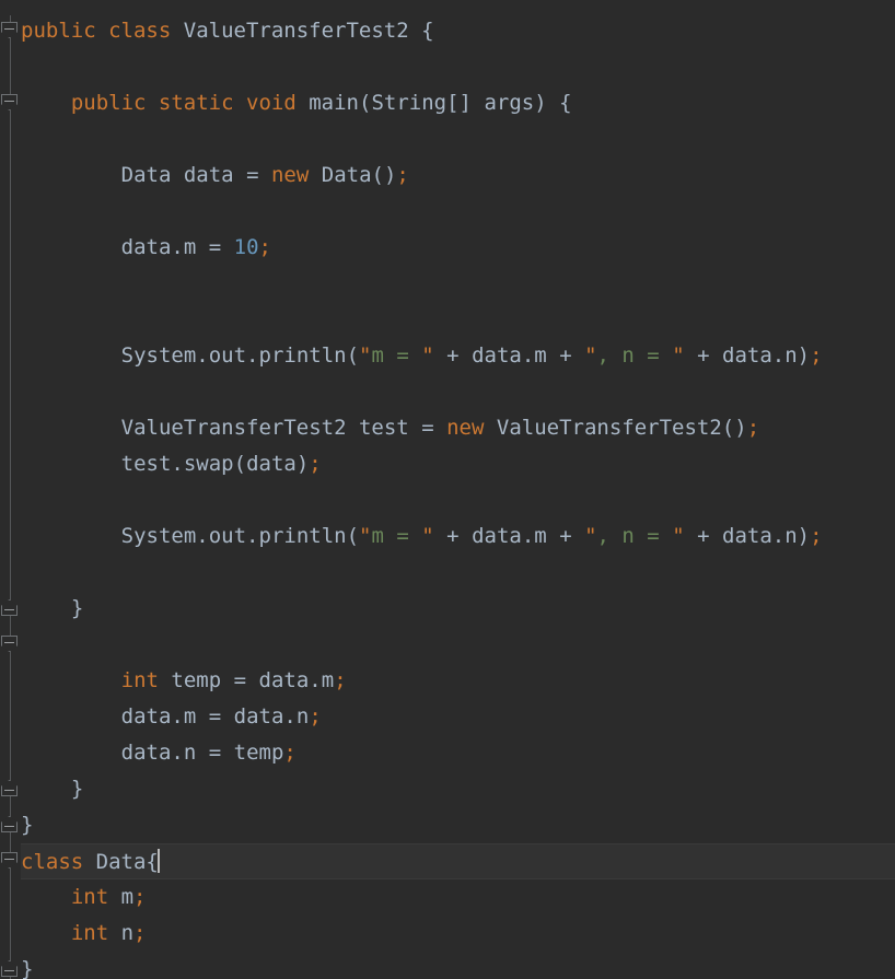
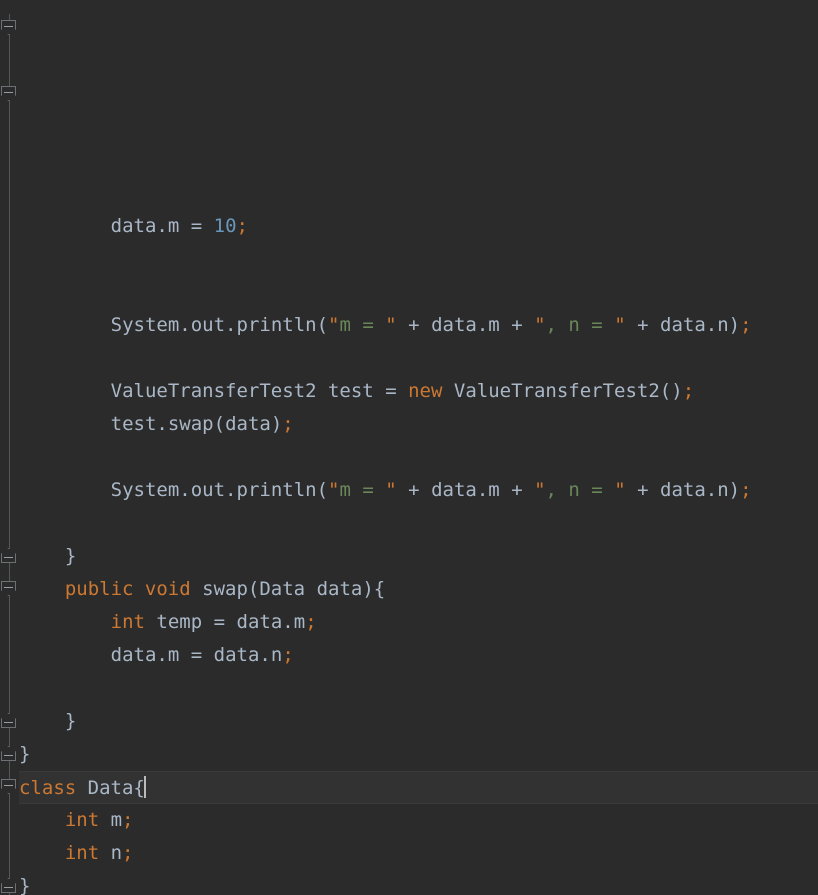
- public class ValueTransferTest2 {
- public static void main(String[] args) {
- Data data = new Data();
  data.m = 10;
  System.out.println("m = " + data.m + ", n = " + data.n);
  ValueTransferTest2 test = new ValueTransferTest2();
  test.swap(data);
  System.out.println("m = " + data.m + ", n = " + data.n);
  }
+ public void swap(Data data){
  int temp = data.m;
  data.m = data.n;
- data.n = temp;
  }
  }
  class Data{
  int m;
  int n;
  }
